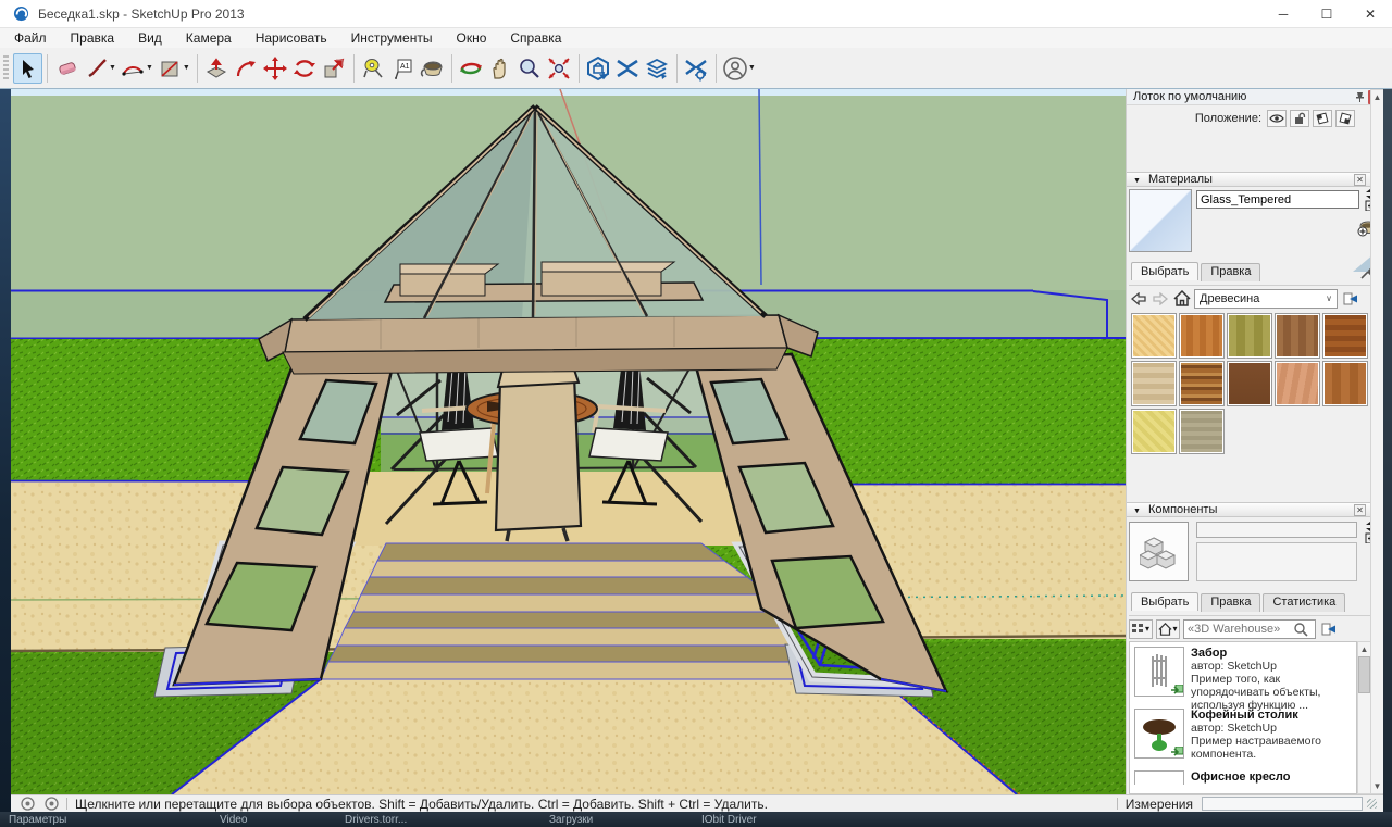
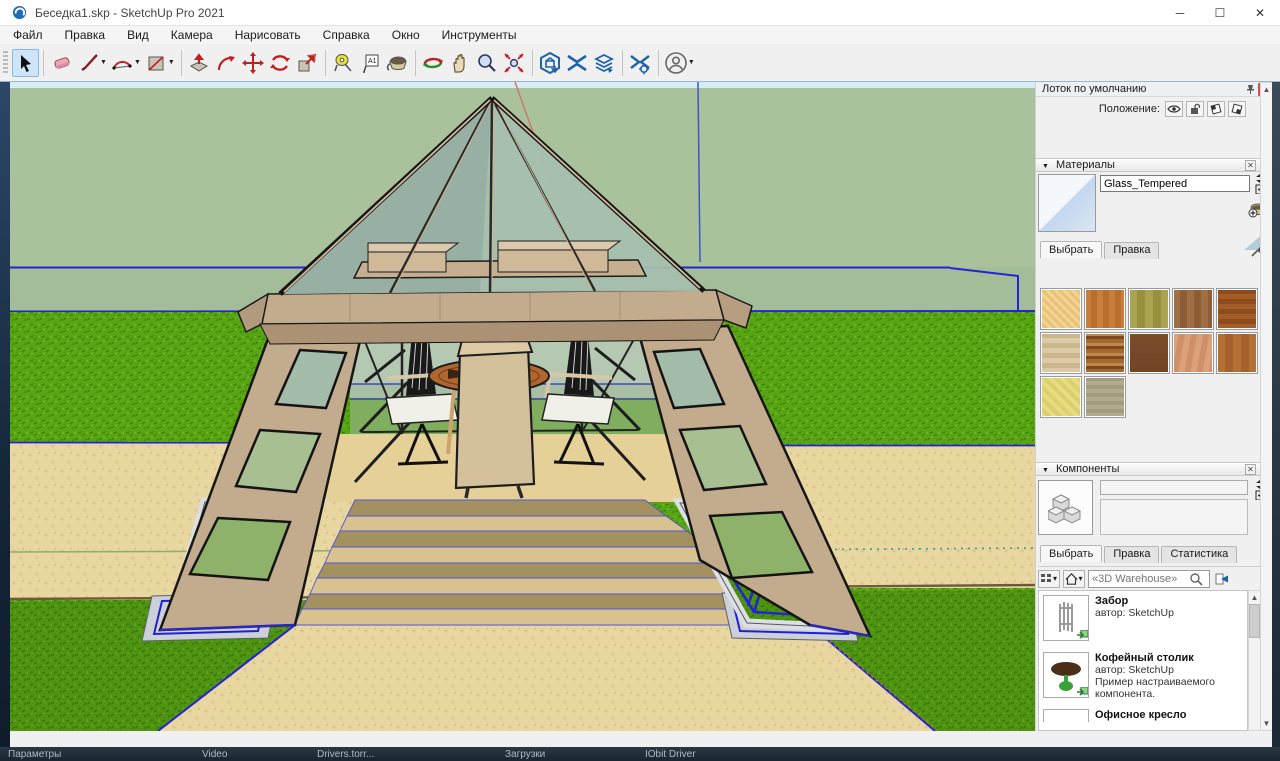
- Беседка1.skp - SketchUp Pro 2013
+ Беседка1.skp - SketchUp Pro 2021
  ─
  ☐
  ✕
  Файл
  Правка
  Вид
  Камера
  Нарисовать
- Инструменты
+ Справка
  Окно
- Справка
+ Инструменты
  Лоток по умолчанию
  Положение:
  Материалы
  ✕
  Glass_Tempered
  Выбрать
  Правка
- Древесина
- ∨
  Компоненты
  ✕
  Выбрать
  Правка
  Статистика
  ▾
  ▾
  «3D Warehouse»
  Забор
  автор: SketchUp
- Пример того, как упорядочивать объекты, используя функцию ...
  Кофейный столик
  автор: SketchUp
  Пример настраиваемого компонента.
  Офисное кресло
  ▲
  ▲
  ▼
- Щелкните или перетащите для выбора объектов. Shift = Добавить/Удалить. Ctrl = Добавить. Shift + Ctrl = Удалить.
- Измерения
  Параметры
  Video
  Drivers.torr...
  Загрузки
  IObit Driver
